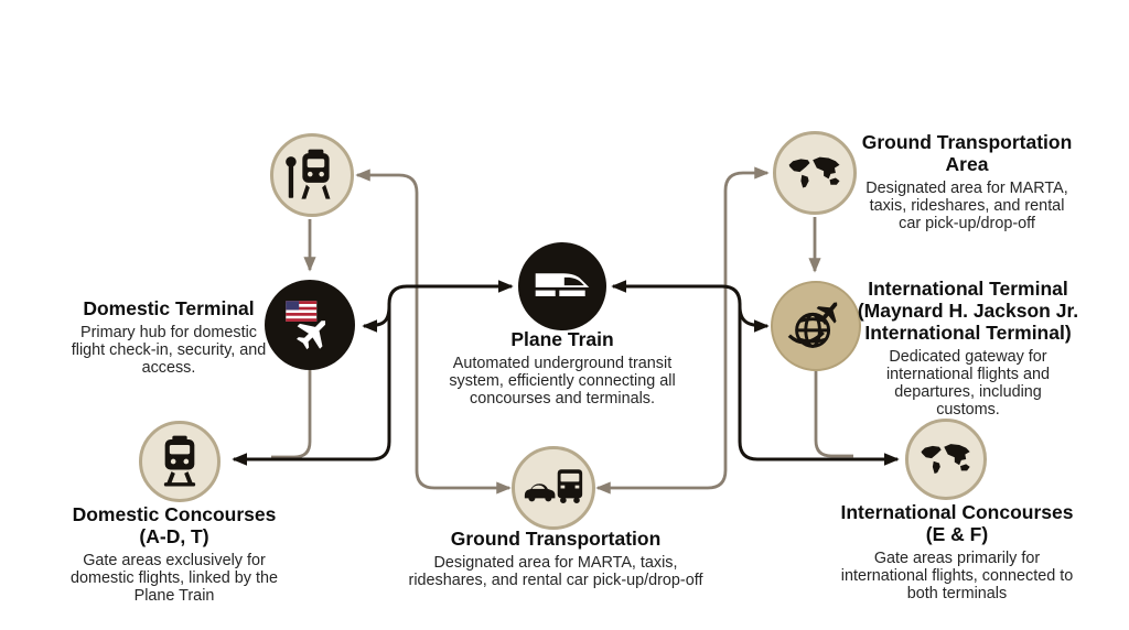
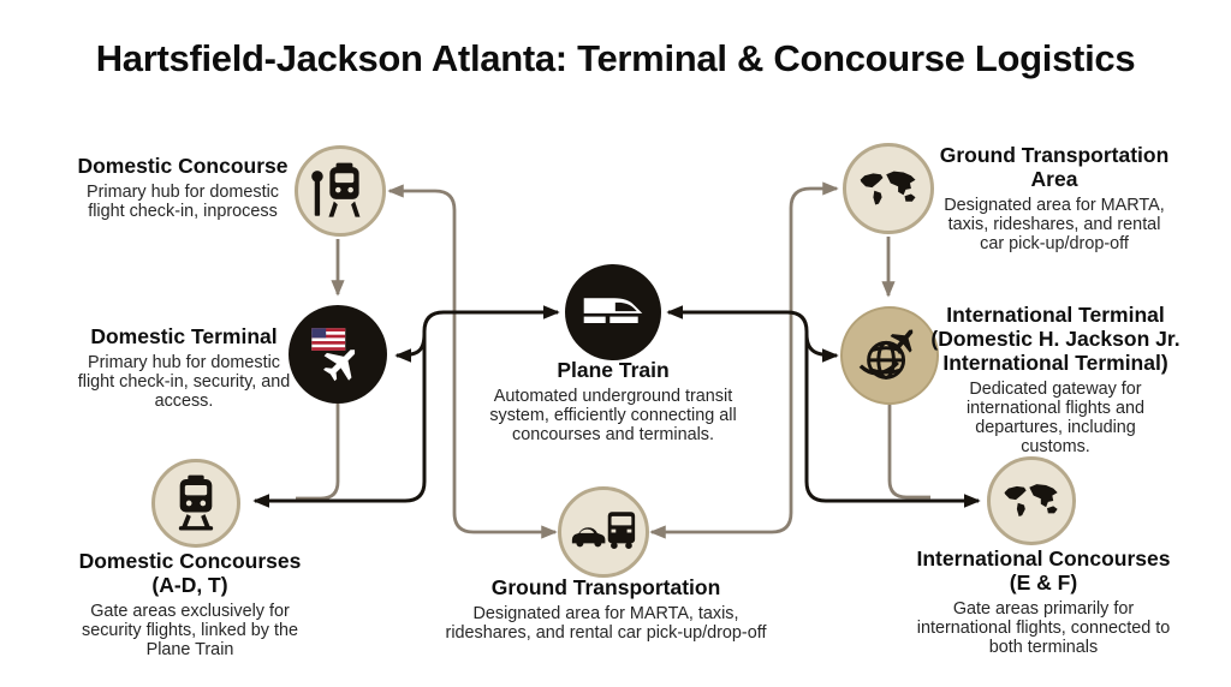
+ Hartsfield-Jackson Atlanta: Terminal & Concourse Logistics
+ Domestic Concourse
+ Primary hub for domestic flight check-in, inprocess
  Domestic Terminal
  Primary hub for domestic flight check-in, security, and access.
  Domestic Concourses
  (A-D, T)
- Gate areas exclusively for domestic flights, linked by the Plane Train
+ Gate areas exclusively for security flights, linked by the Plane Train
  Plane Train
  Automated underground transit system, efficiently connecting all concourses and terminals.
  Ground Transportation
  Designated area for MARTA, taxis, rideshares, and rental car pick-up/drop-off
  Ground Transportation
  Area
  Designated area for MARTA, taxis, rideshares, and rental car pick-up/drop-off
  International Terminal
- (Maynard H. Jackson Jr. International Terminal)
+ (Domestic H. Jackson Jr. International Terminal)
  Dedicated gateway for international flights and departures, including customs.
  International Concourses
  (E & F)
  Gate areas primarily for international flights, connected to both terminals
